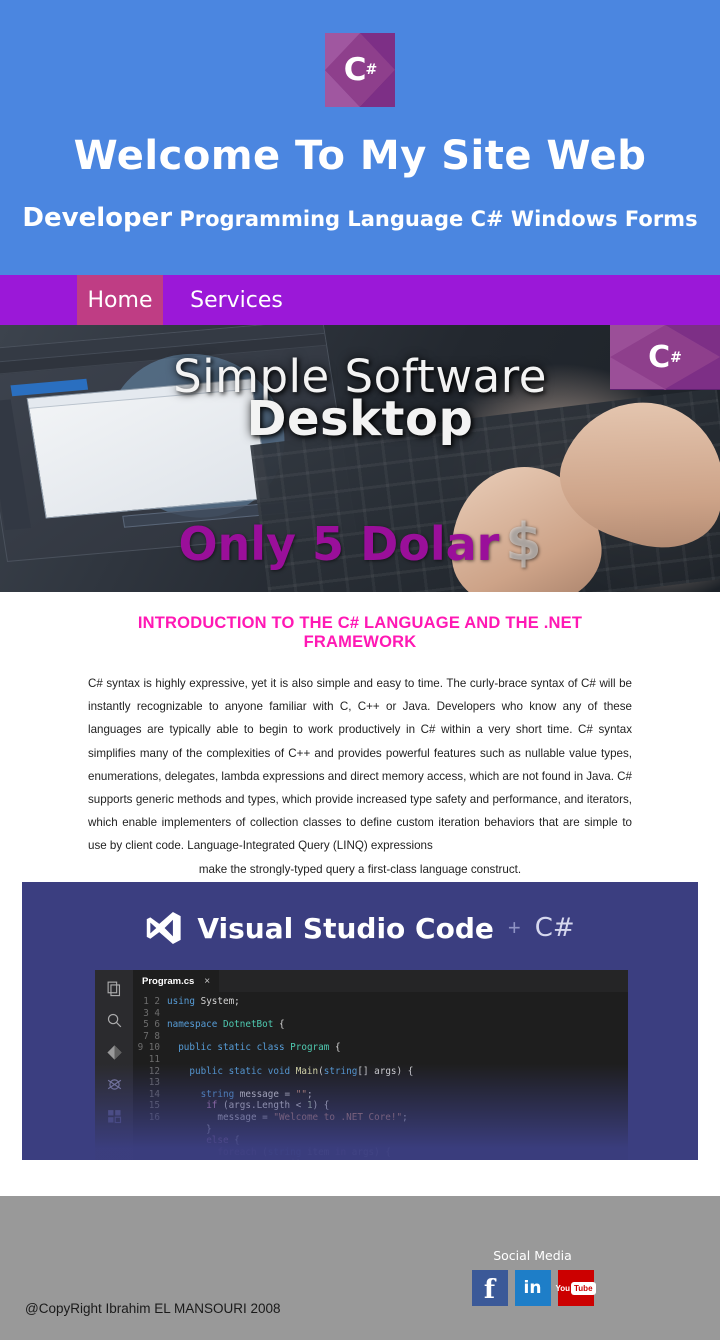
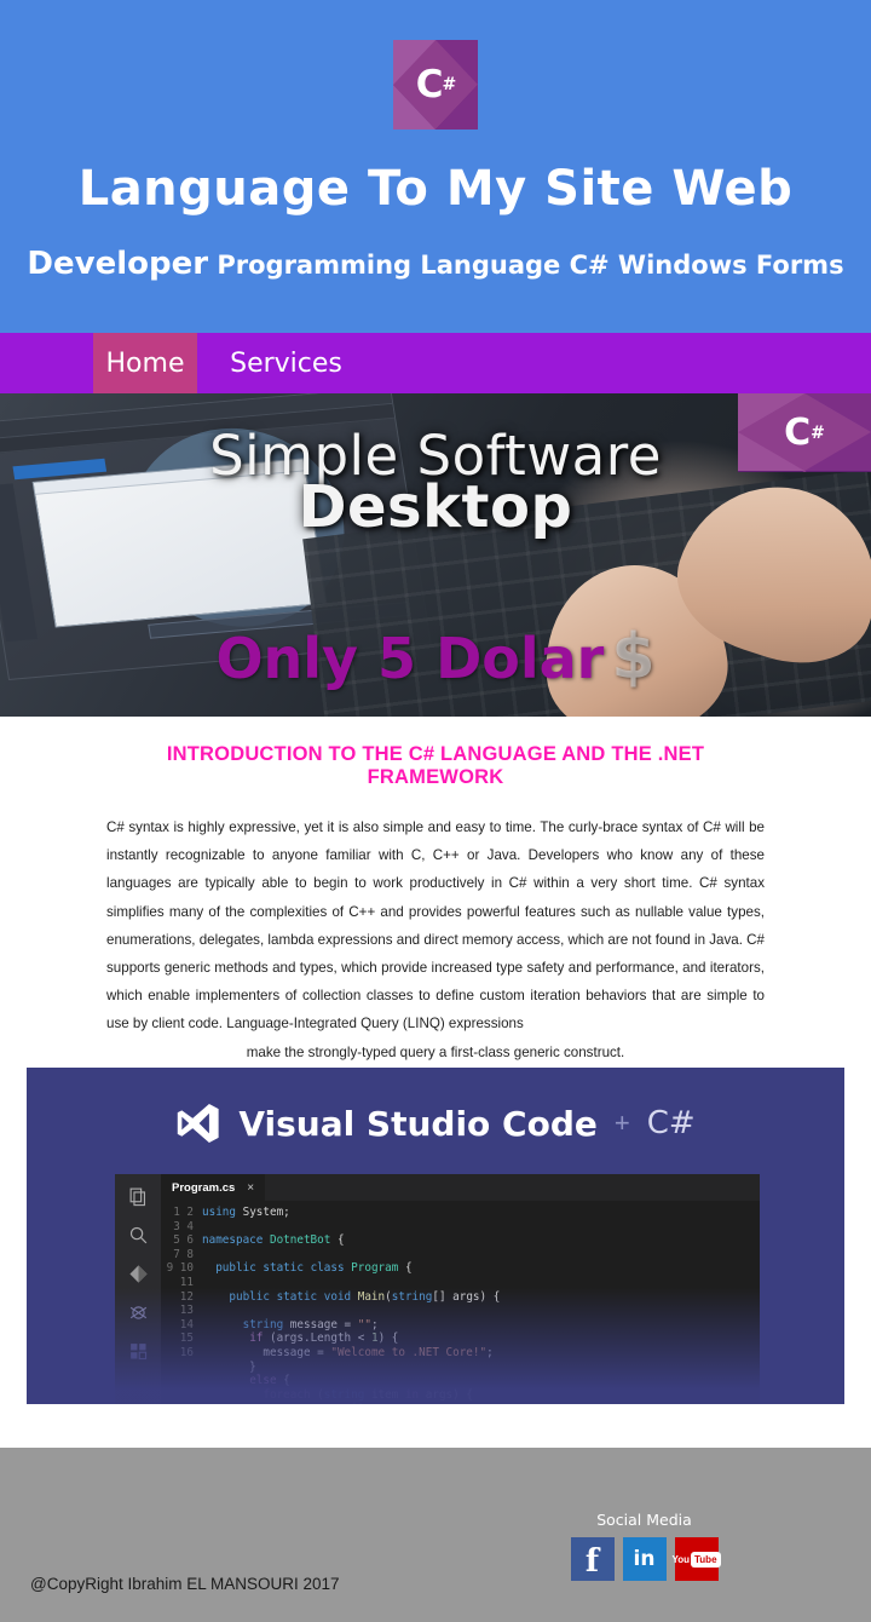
  C
  #
- Welcome To My Site Web
+ Language To My Site Web
  Developer Programming Language C# Windows Forms
  Home
  Services
  Simple Software
  Desktop
  Only 5 Dolar$
  C
  #
  INTRODUCTION TO THE C# LANGUAGE AND THE .NET FRAMEWORK
  C# syntax is highly expressive, yet it is also simple and easy to time. The curly-brace syntax of C# will be instantly recognizable to anyone familiar with C, C++ or Java. Developers who know any of these languages are typically able to begin to work productively in C# within a very short time. C# syntax simplifies many of the complexities of C++ and provides powerful features such as nullable value types, enumerations, delegates, lambda expressions and direct memory access, which are not found in Java. C# supports generic methods and types, which provide increased type safety and performance, and iterators, which enable implementers of collection classes to define custom iteration behaviors that are simple to use by client code. Language-Integrated Query (LINQ) expressions
- make the strongly-typed query a first-class language construct.
+ make the strongly-typed query a first-class generic construct.
  Visual Studio Code
  +
  C#
  Program.cs
  ×
  Social Media
  f
  in
  You
  Tube
- @CopyRight Ibrahim EL MANSOURI 2008
+ @CopyRight Ibrahim EL MANSOURI 2017
